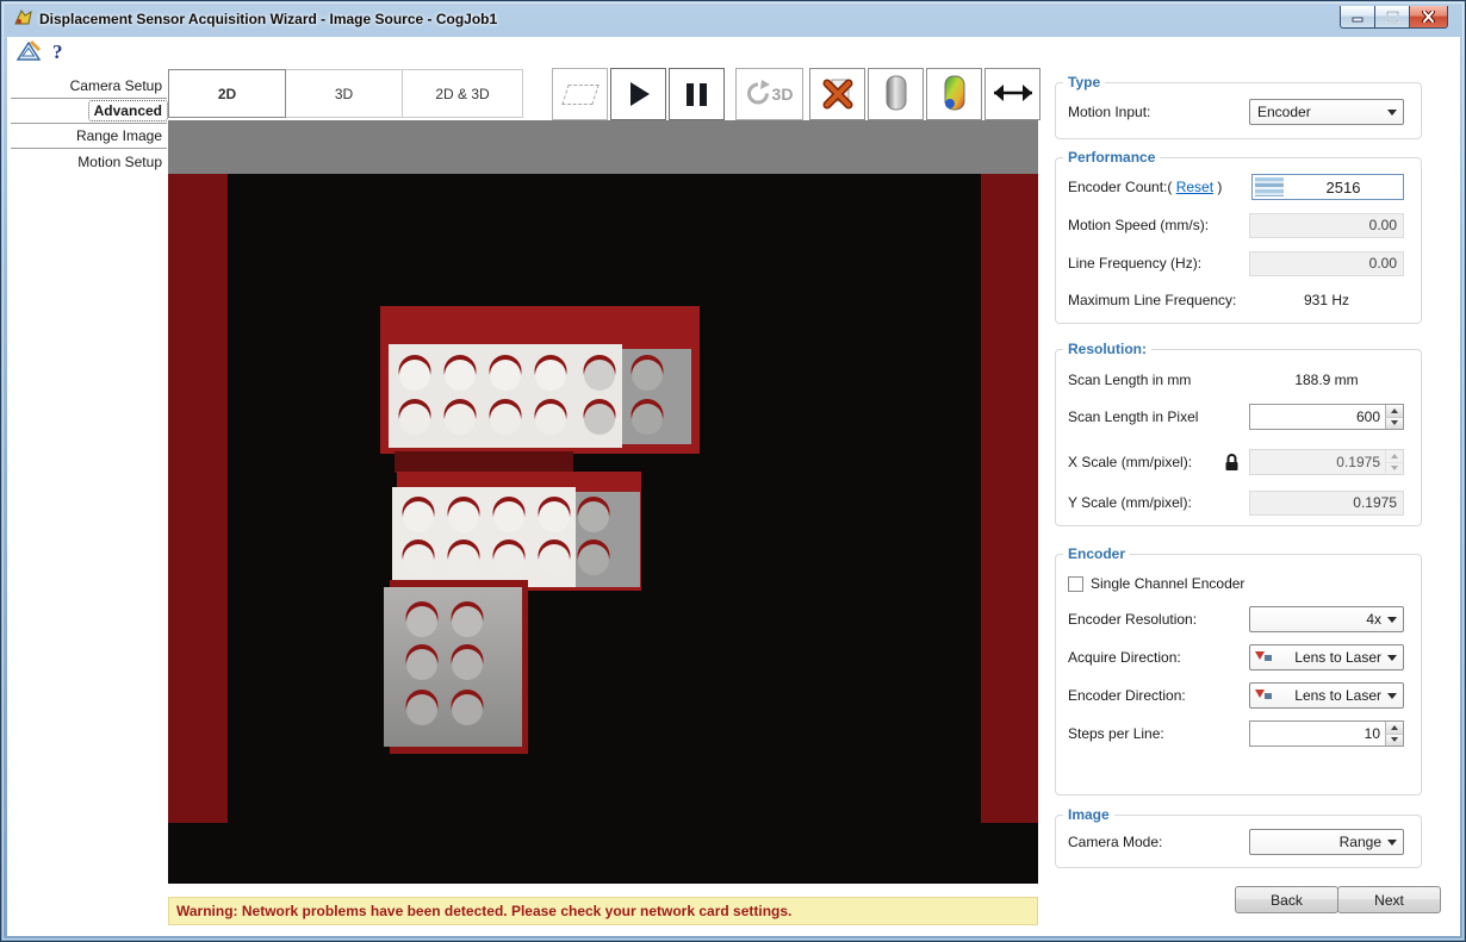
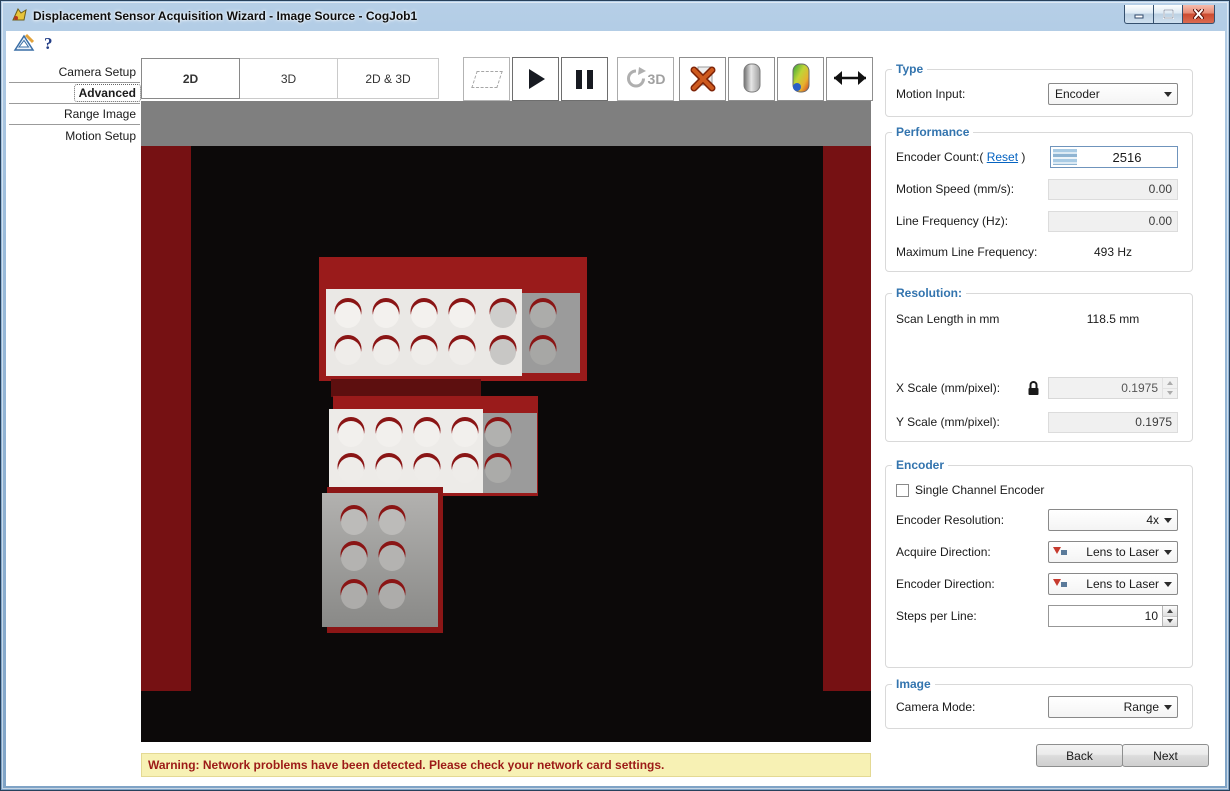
  Displacement Sensor Acquisition Wizard - Image Source - CogJob1
  ?
  Camera Setup
  Advanced
  Range Image
  Motion Setup
  2D
  3D
  2D & 3D
  3D
  Warning: Network problems have been detected. Please check your network card settings.
  Type
  Motion Input:
  Encoder
  Performance
  Encoder Count:( Reset )
  2516
  Motion Speed (mm/s):
  0.00
  Line Frequency (Hz):
  0.00
  Maximum Line Frequency:
- 931 Hz
+ 493 Hz
  Resolution:
  Scan Length in mm
- 188.9 mm
+ 118.5 mm
- Scan Length in Pixel
- 600
  X Scale (mm/pixel):
  0.1975
  Y Scale (mm/pixel):
  0.1975
  Encoder
  Single Channel Encoder
  Encoder Resolution:
  4x
  Acquire Direction:
  Lens to Laser
  Encoder Direction:
  Lens to Laser
  Steps per Line:
  10
  Image
  Camera Mode:
  Range
  Back
  Next
